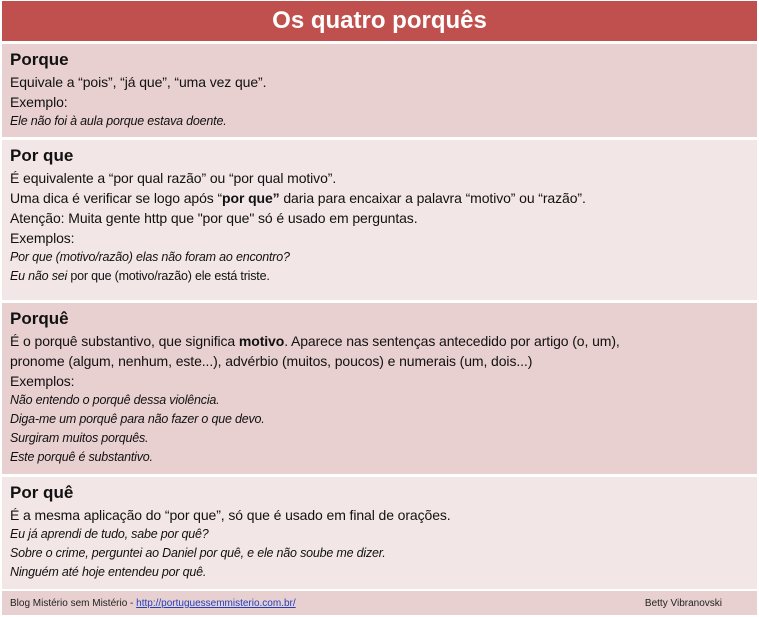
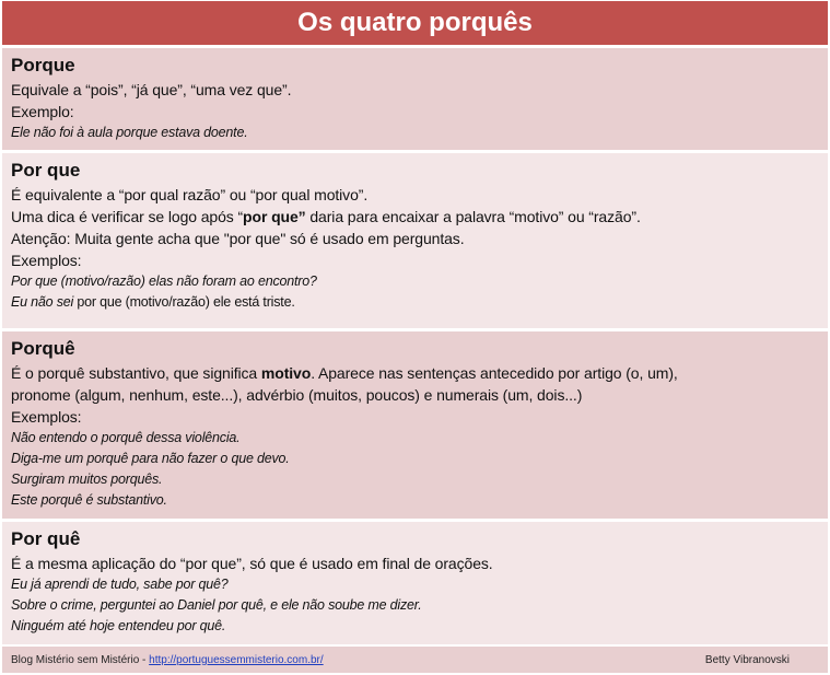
  Os quatro porquês
  Porque
  Equivale a “pois”, “já que”, “uma vez que”.
  Exemplo:
  Ele não foi à aula porque estava doente.
  Por que
  É equivalente a “por qual razão” ou “por qual motivo”.
  Uma dica é verificar se logo após “por que” daria para encaixar a palavra “motivo” ou “razão”.
- Atenção: Muita gente http que "por que" só é usado em perguntas.
+ Atenção: Muita gente acha que "por que" só é usado em perguntas.
  Exemplos:
  Por que (motivo/razão) elas não foram ao encontro?
  Eu não sei por que (motivo/razão) ele está triste.
  Porquê
  É o porquê substantivo, que significa motivo. Aparece nas sentenças antecedido por artigo (o, um),
  pronome (algum, nenhum, este...), advérbio (muitos, poucos) e numerais (um, dois...)
  Exemplos:
  Não entendo o porquê dessa violência.
  Diga-me um porquê para não fazer o que devo.
  Surgiram muitos porquês.
  Este porquê é substantivo.
  Por quê
  É a mesma aplicação do “por que”, só que é usado em final de orações.
  Eu já aprendi de tudo, sabe por quê?
  Sobre o crime, perguntei ao Daniel por quê, e ele não soube me dizer.
  Ninguém até hoje entendeu por quê.
  Blog Mistério sem Mistério - http://portuguessemmisterio.com.br/
  Betty Vibranovski
